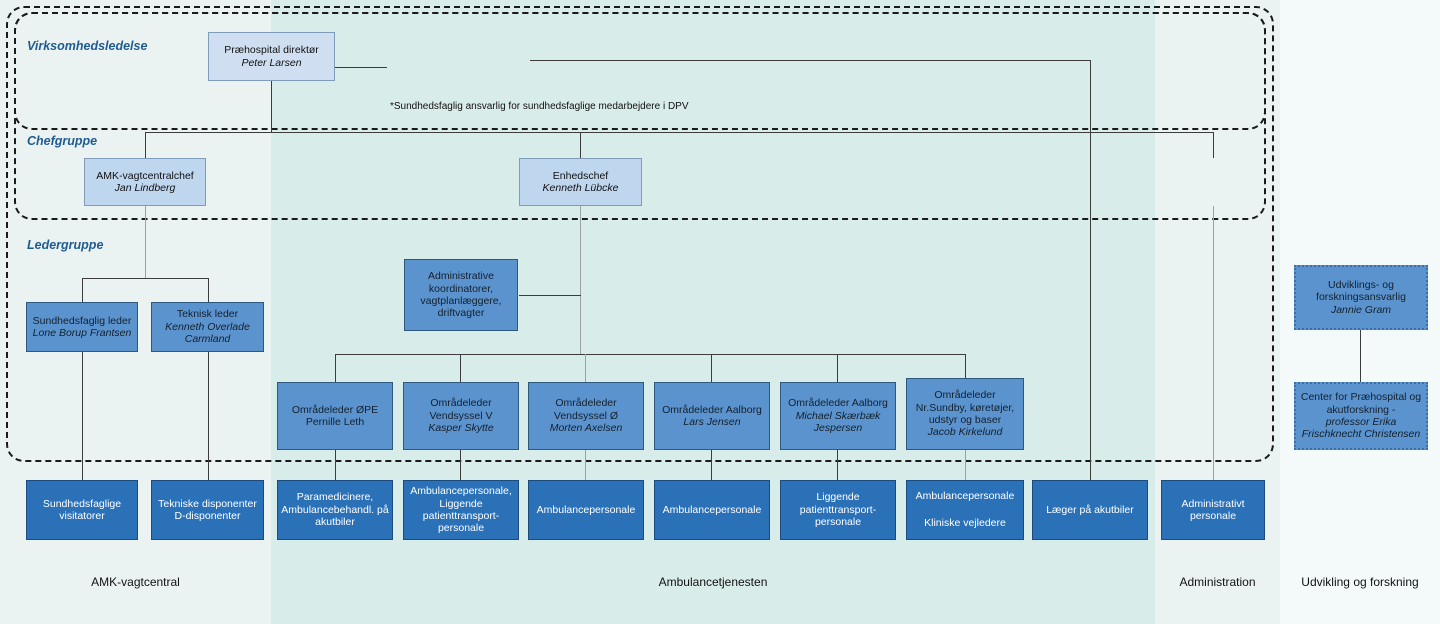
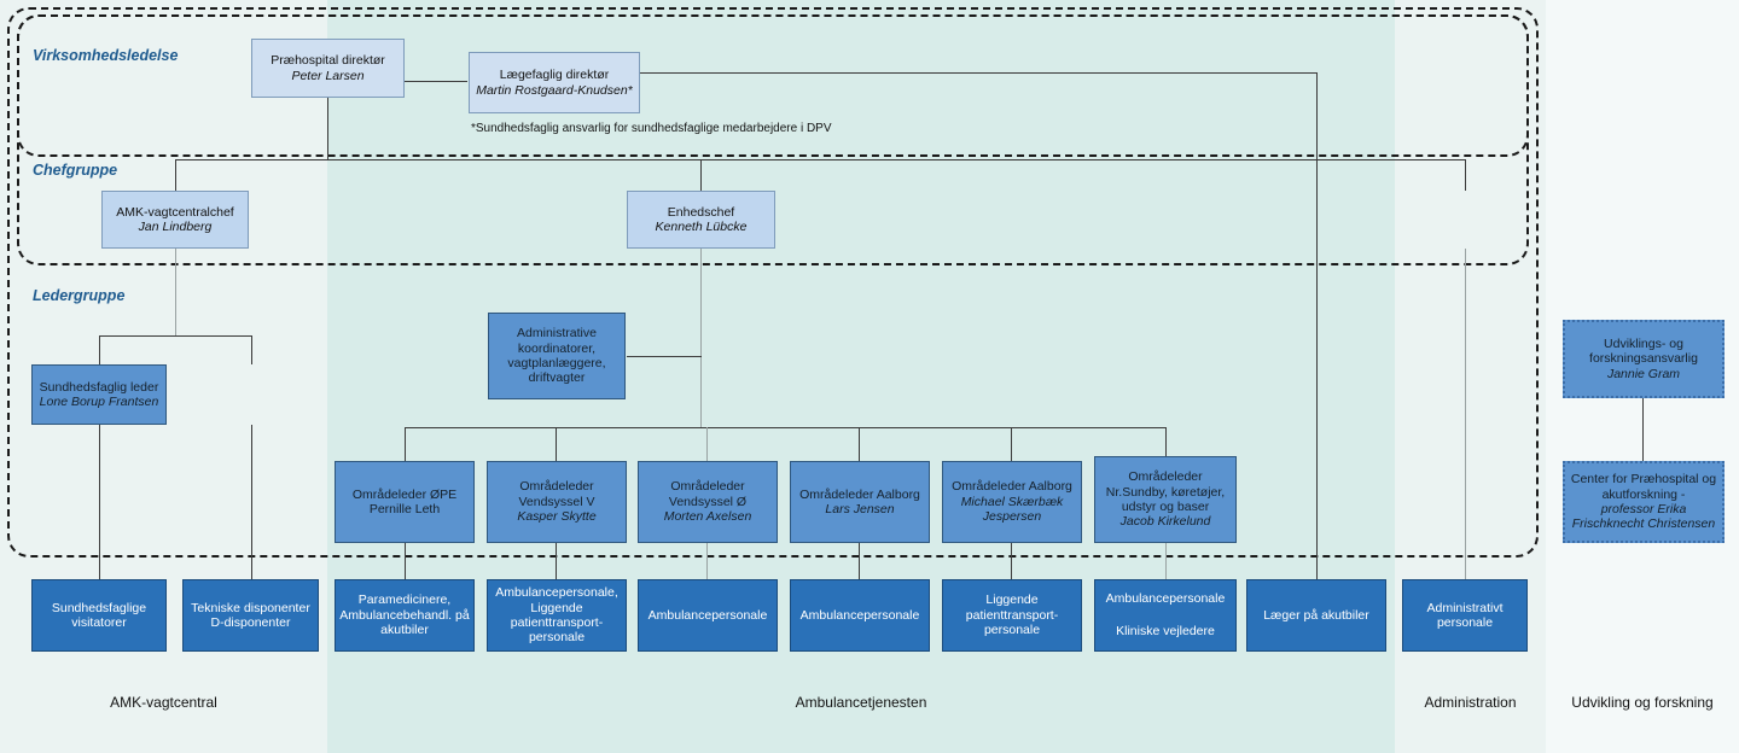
  Virksomhedsledelse
  Chefgruppe
  Ledergruppe
  Præhospital direktør
  Peter Larsen
+ Lægefaglig direktør
+ Martin Rostgaard-Knudsen*
  *Sundhedsfaglig ansvarlig for sundhedsfaglige medarbejdere i DPV
  AMK-vagtcentralchef
  Jan Lindberg
  Enhedschef
  Kenneth Lübcke
  Sundhedsfaglig leder
  Lone Borup Frantsen
- Teknisk leder
- Kenneth Overlade Carmland
  Administrative koordinatorer, vagtplanlæggere, driftvagter
  Områdeleder ØPE
  Pernille Leth
  Områdeleder Vendsyssel V
  Kasper Skytte
  Områdeleder Vendsyssel Ø
  Morten Axelsen
  Områdeleder Aalborg
  Lars Jensen
  Områdeleder Aalborg
  Michael Skærbæk Jespersen
  Områdeleder Nr.Sundby, køretøjer, udstyr og baser
  Jacob Kirkelund
  Udviklings- og forskningsansvarlig
  Jannie Gram
  Center for Præhospital og akutforskning -
  professor Erika Frischknecht Christensen
  Sundhedsfaglige visitatorer
  Tekniske disponenter D-disponenter
  Paramedicinere, Ambulancebehandl. på akutbiler
  Ambulancepersonale, Liggende patienttransport-personale
  Ambulancepersonale
  Ambulancepersonale
  Liggende patienttransport-personale
  Ambulancepersonale
  Kliniske vejledere
  Læger på akutbiler
  Administrativt personale
  AMK-vagtcentral
  Ambulancetjenesten
  Administration
  Udvikling og forskning
